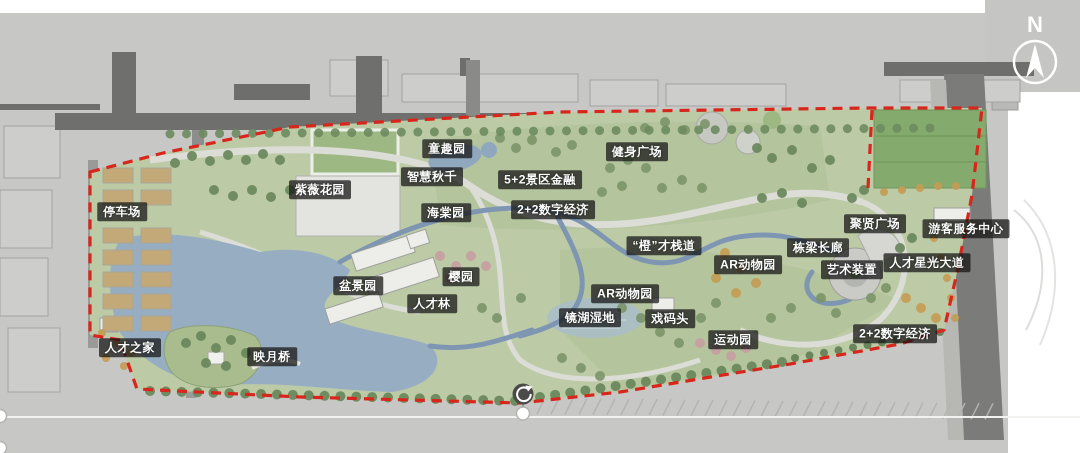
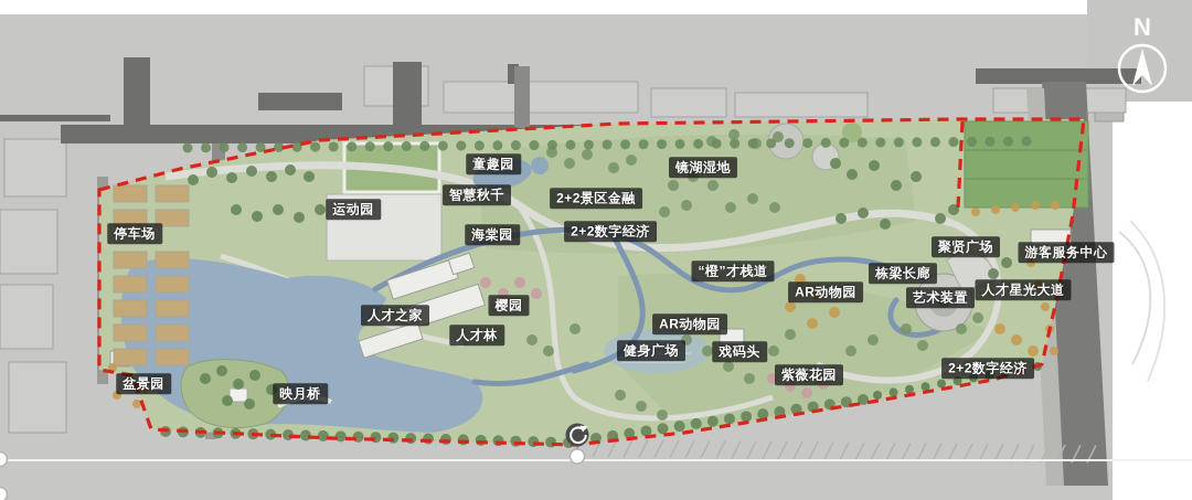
  N
  童趣园
  智慧秋千
- 5+2景区金融
+ 2+2景区金融
- 健身广场
+ 镜湖湿地
- 紫薇花园
+ 运动园
  海棠园
  2+2数字经济
  停车场
  “橙”才栈道
  AR动物园
  栋梁长廊
  聚贤广场
  游客服务中心
  艺术装置
  人才星光大道
- 盆景园
+ 人才之家
  樱园
  人才林
  AR动物园
- 镜湖湿地
+ 健身广场
  戏码头
- 运动园
+ 紫薇花园
  2+2数字经济
- 人才之家
+ 盆景园
  映月桥
